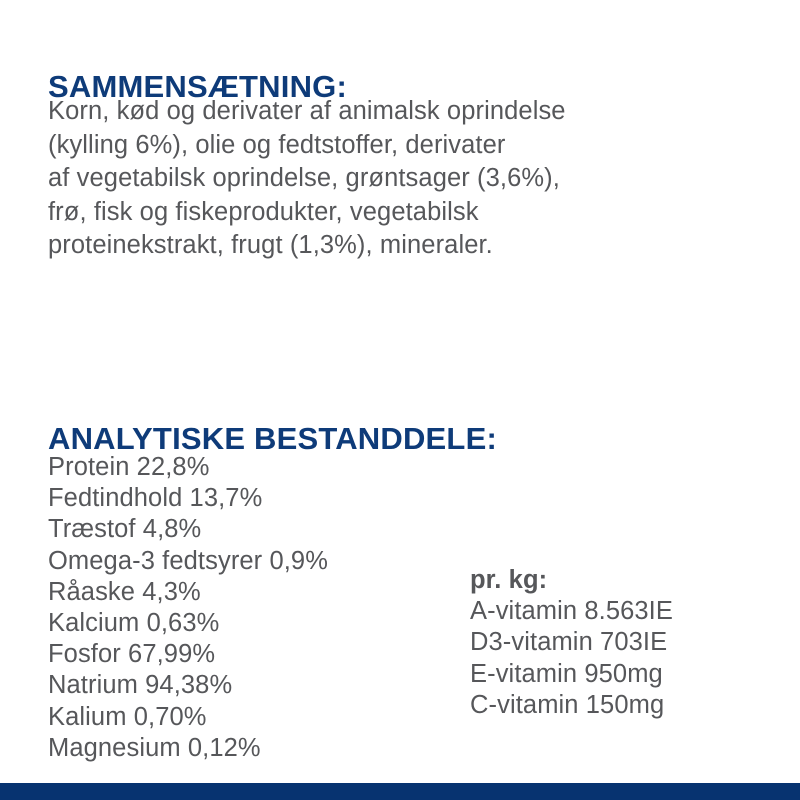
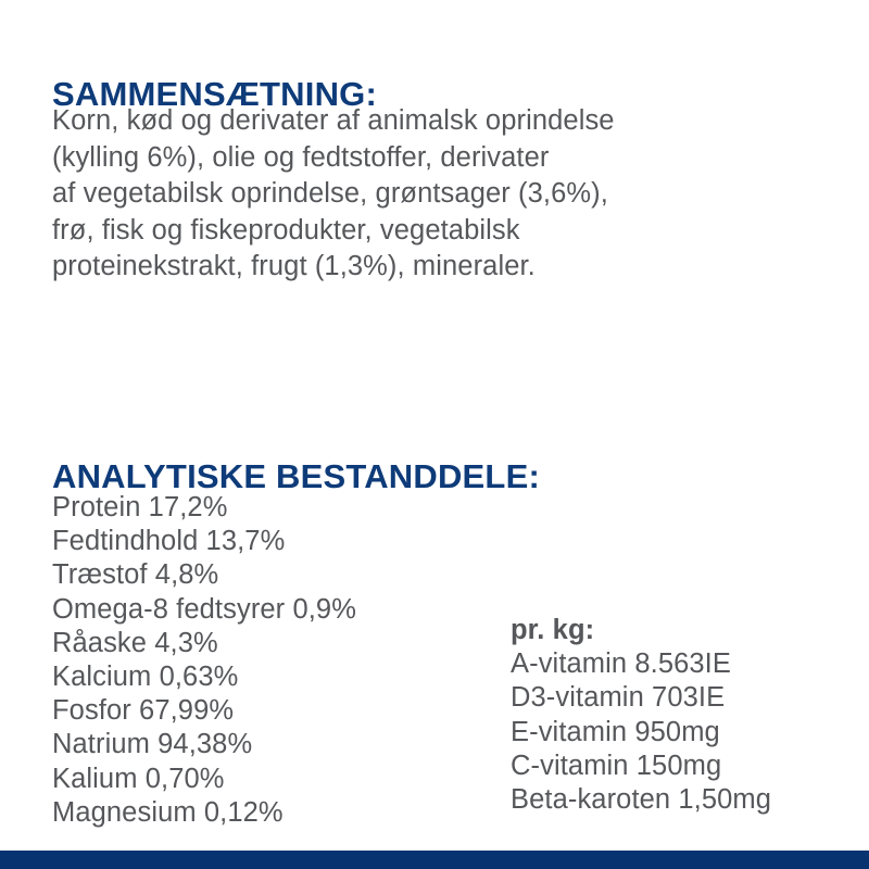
  SAMMENSÆTNING:
  Korn, kød og derivater af animalsk oprindelse
  (kylling 6%), olie og fedtstoffer, derivater
  af vegetabilsk oprindelse, grøntsager (3,6%),
  frø, fisk og fiskeprodukter, vegetabilsk
  proteinekstrakt, frugt (1,3%), mineraler.
  ANALYTISKE BESTANDDELE:
- Protein 22,8%
+ Protein 17,2%
  Fedtindhold 13,7%
  Træstof 4,8%
- Omega-3 fedtsyrer 0,9%
+ Omega-8 fedtsyrer 0,9%
  Råaske 4,3%
  Kalcium 0,63%
  Fosfor 67,99%
  Natrium 94,38%
  Kalium 0,70%
  Magnesium 0,12%
  pr. kg:
  A-vitamin 8.563IE
  D3-vitamin 703IE
  E-vitamin 950mg
  C-vitamin 150mg
+ Beta-karoten 1,50mg
